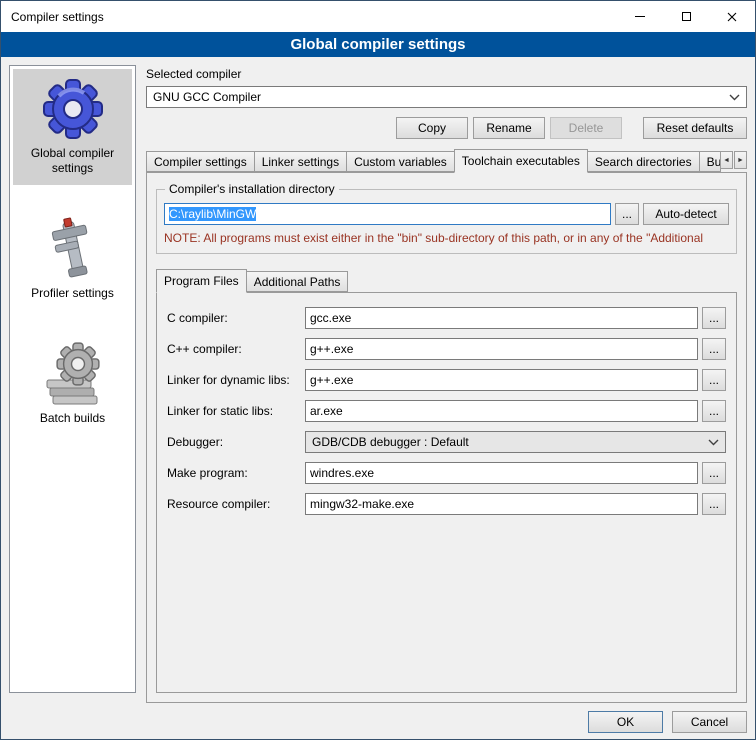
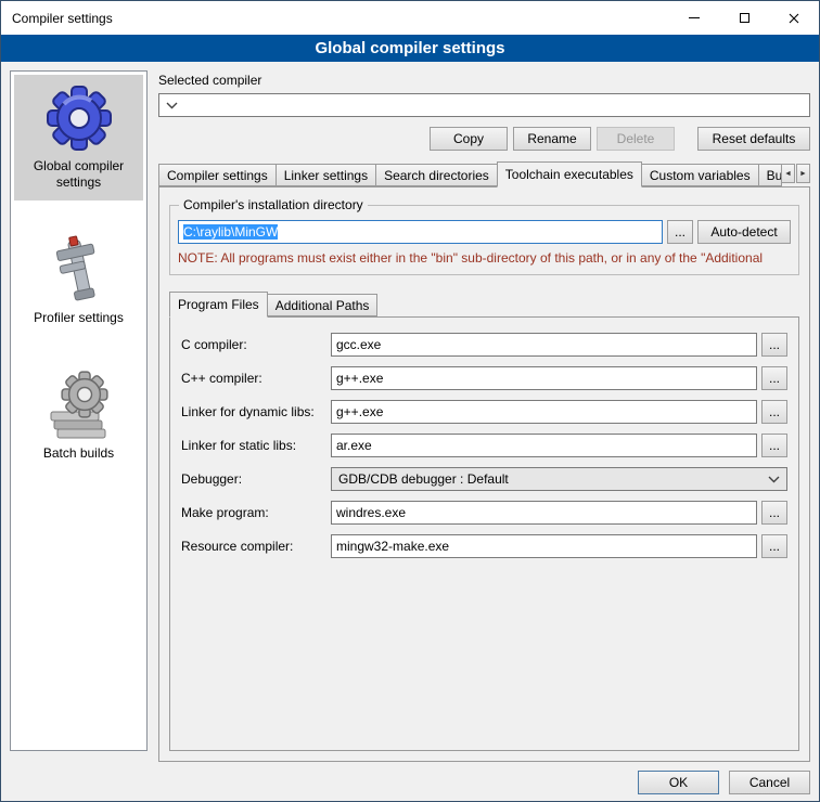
  Compiler settings
  Global compiler settings
  Global compiler settings
  Profiler settings
  Batch builds
  Selected compiler
- GNU GCC Compiler
  Copy
  Rename
  Delete
  Reset defaults
  Compiler settings
  Linker settings
- Custom variables
+ Search directories
  Toolchain executables
- Search directories
+ Custom variables
  Compiler's installation directory
  C:\raylib\MinGW
  ...
  Auto-detect
  NOTE: All programs must exist either in the "bin" sub-directory of this path, or in any of the "Additional
  Program Files
  Additional Paths
  C compiler:
  gcc.exe
  ...
  C++ compiler:
  g++.exe
  ...
  Linker for dynamic libs:
  g++.exe
  ...
  Linker for static libs:
  ar.exe
  ...
  Debugger:
  GDB/CDB debugger : Default
  Make program:
  windres.exe
  ...
  Resource compiler:
  mingw32-make.exe
  ...
  OK
  Cancel
